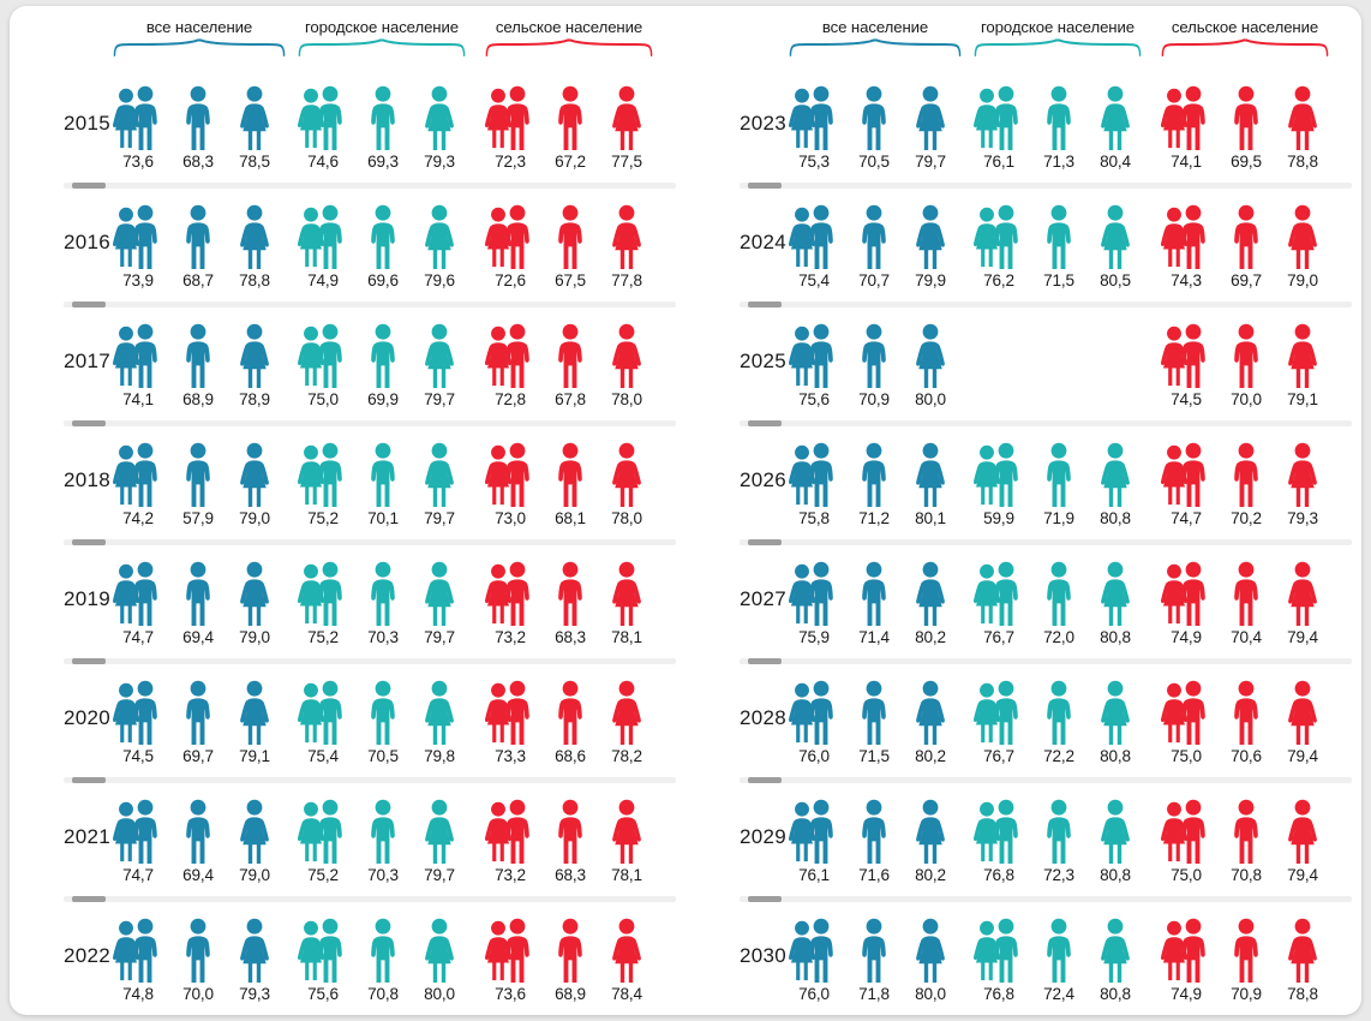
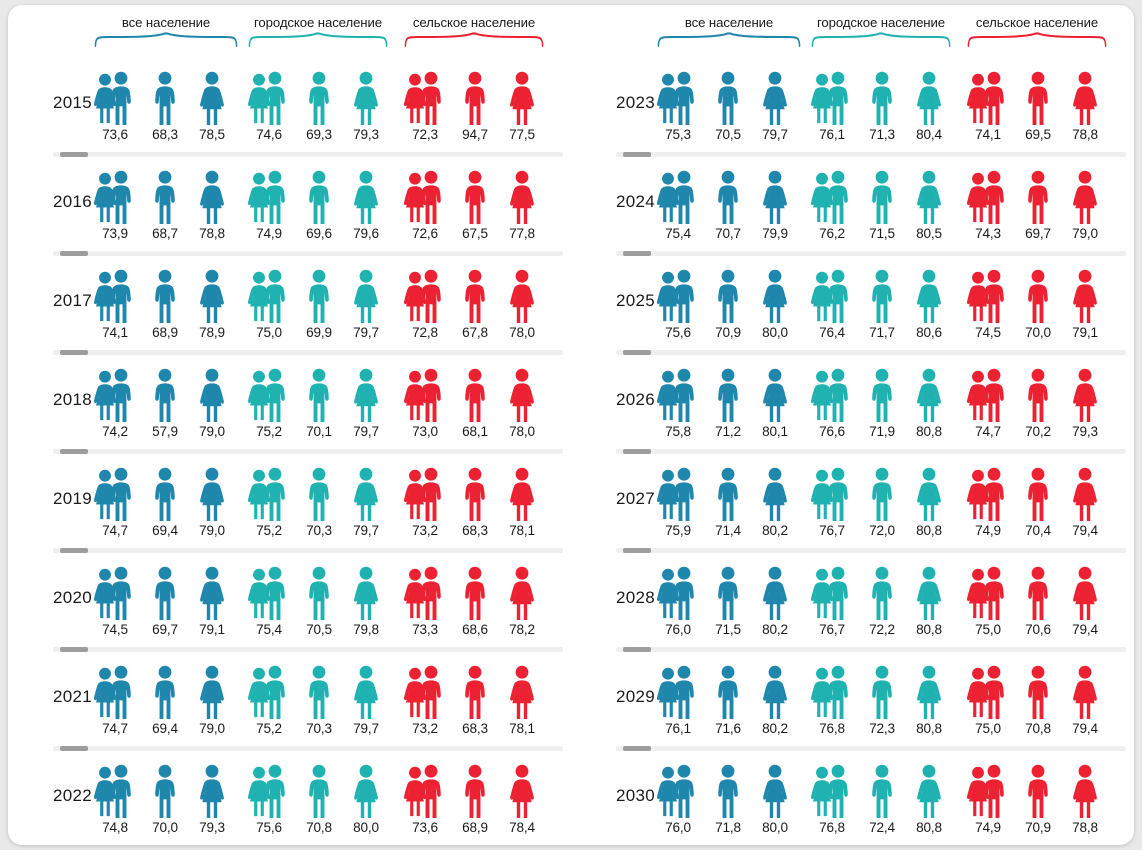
  все население
  городское население
  сельское население
  2015
  73,6
  68,3
  78,5
  74,6
  69,3
  79,3
  72,3
- 67,2
+ 94,7
  77,5
  2016
  73,9
  68,7
  78,8
  74,9
  69,6
  79,6
  72,6
  67,5
  77,8
  2017
  74,1
  68,9
  78,9
  75,0
  69,9
  79,7
  72,8
  67,8
  78,0
  2018
  74,2
  57,9
  79,0
  75,2
  70,1
  79,7
  73,0
  68,1
  78,0
  2019
  74,7
  69,4
  79,0
  75,2
  70,3
  79,7
  73,2
  68,3
  78,1
  2020
  74,5
  69,7
  79,1
  75,4
  70,5
  79,8
  73,3
  68,6
  78,2
  2021
  74,7
  69,4
  79,0
  75,2
  70,3
  79,7
  73,2
  68,3
  78,1
  2022
  74,8
  70,0
  79,3
  75,6
  70,8
  80,0
  73,6
  68,9
  78,4
  все население
  городское население
  сельское население
  2023
  75,3
  70,5
  79,7
  76,1
  71,3
  80,4
  74,1
  69,5
  78,8
  2024
  75,4
  70,7
  79,9
  76,2
  71,5
  80,5
  74,3
  69,7
  79,0
  2025
  75,6
  70,9
  80,0
+ 76,4
+ 71,7
+ 80,6
  74,5
  70,0
  79,1
  2026
  75,8
  71,2
  80,1
- 59,9
+ 76,6
  71,9
  80,8
  74,7
  70,2
  79,3
  2027
  75,9
  71,4
  80,2
  76,7
  72,0
  80,8
  74,9
  70,4
  79,4
  2028
  76,0
  71,5
  80,2
  76,7
  72,2
  80,8
  75,0
  70,6
  79,4
  2029
  76,1
  71,6
  80,2
  76,8
  72,3
  80,8
  75,0
  70,8
  79,4
  2030
  76,0
  71,8
  80,0
  76,8
  72,4
  80,8
  74,9
  70,9
  78,8
